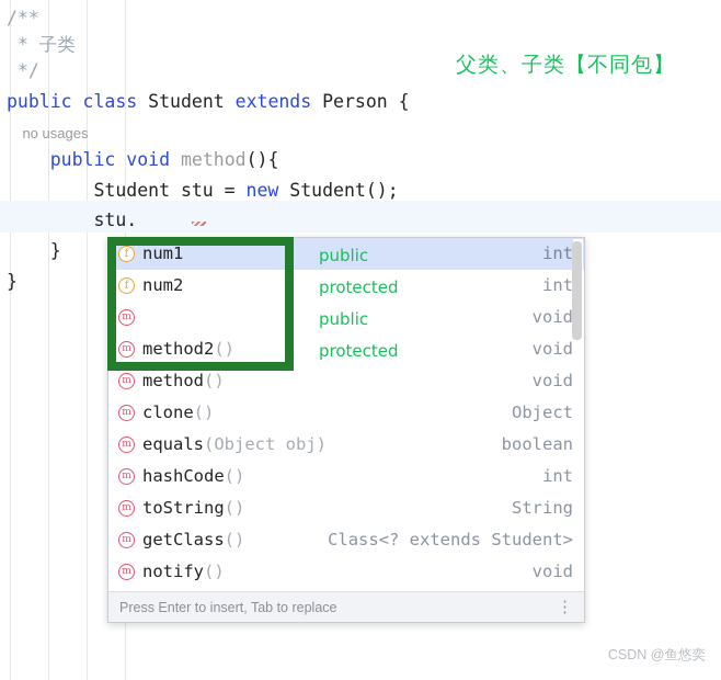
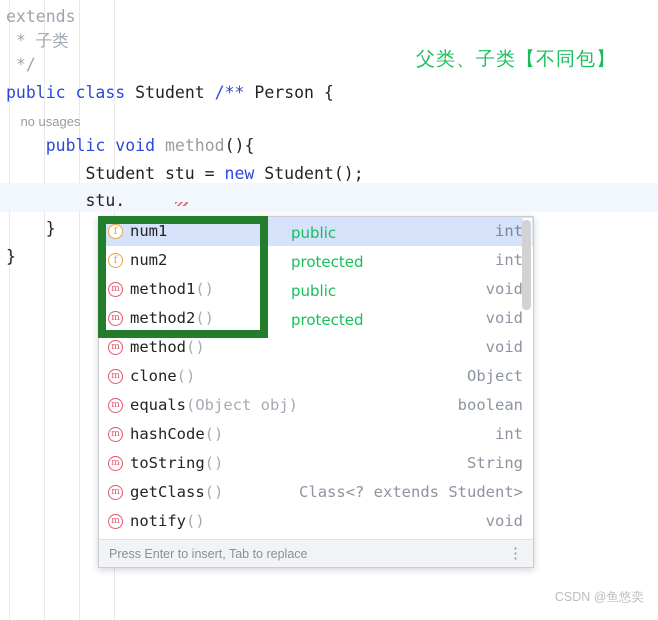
- /**
+ extends
  * 子类
  */
- public class Student extends Person {
+ public class Student /** Person {
  no usages
  public void method(){
  Student stu = new Student();
  stu.
  }
  }
  父类、子类【不同包】
  f
  num1
  int
  f
  num2
  int
  m
+ method1()
  void
  m
  method2()
  void
  m
  method()
  void
  m
  clone()
  Object
  m
  equals(Object obj)
  boolean
  m
  hashCode()
  int
  m
  toString()
  String
  m
  getClass()
  Class<? extends Student>
  m
  notify()
  void
  Press Enter to insert, Tab to replace
  ⋮
  public
  protected
  public
  protected
  CSDN @鱼悠奕
